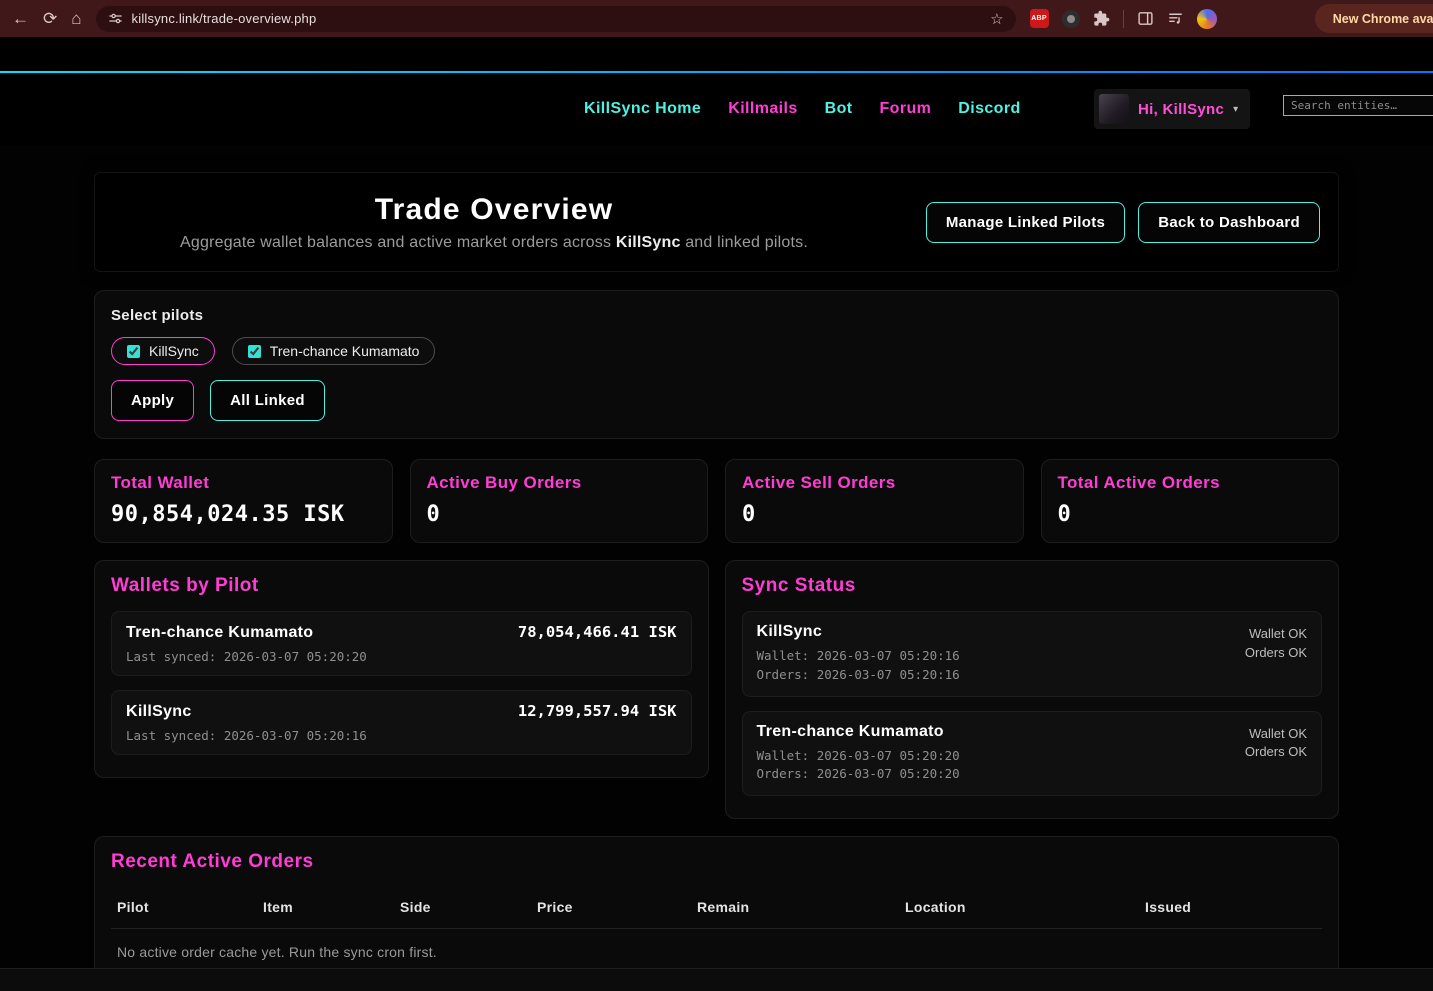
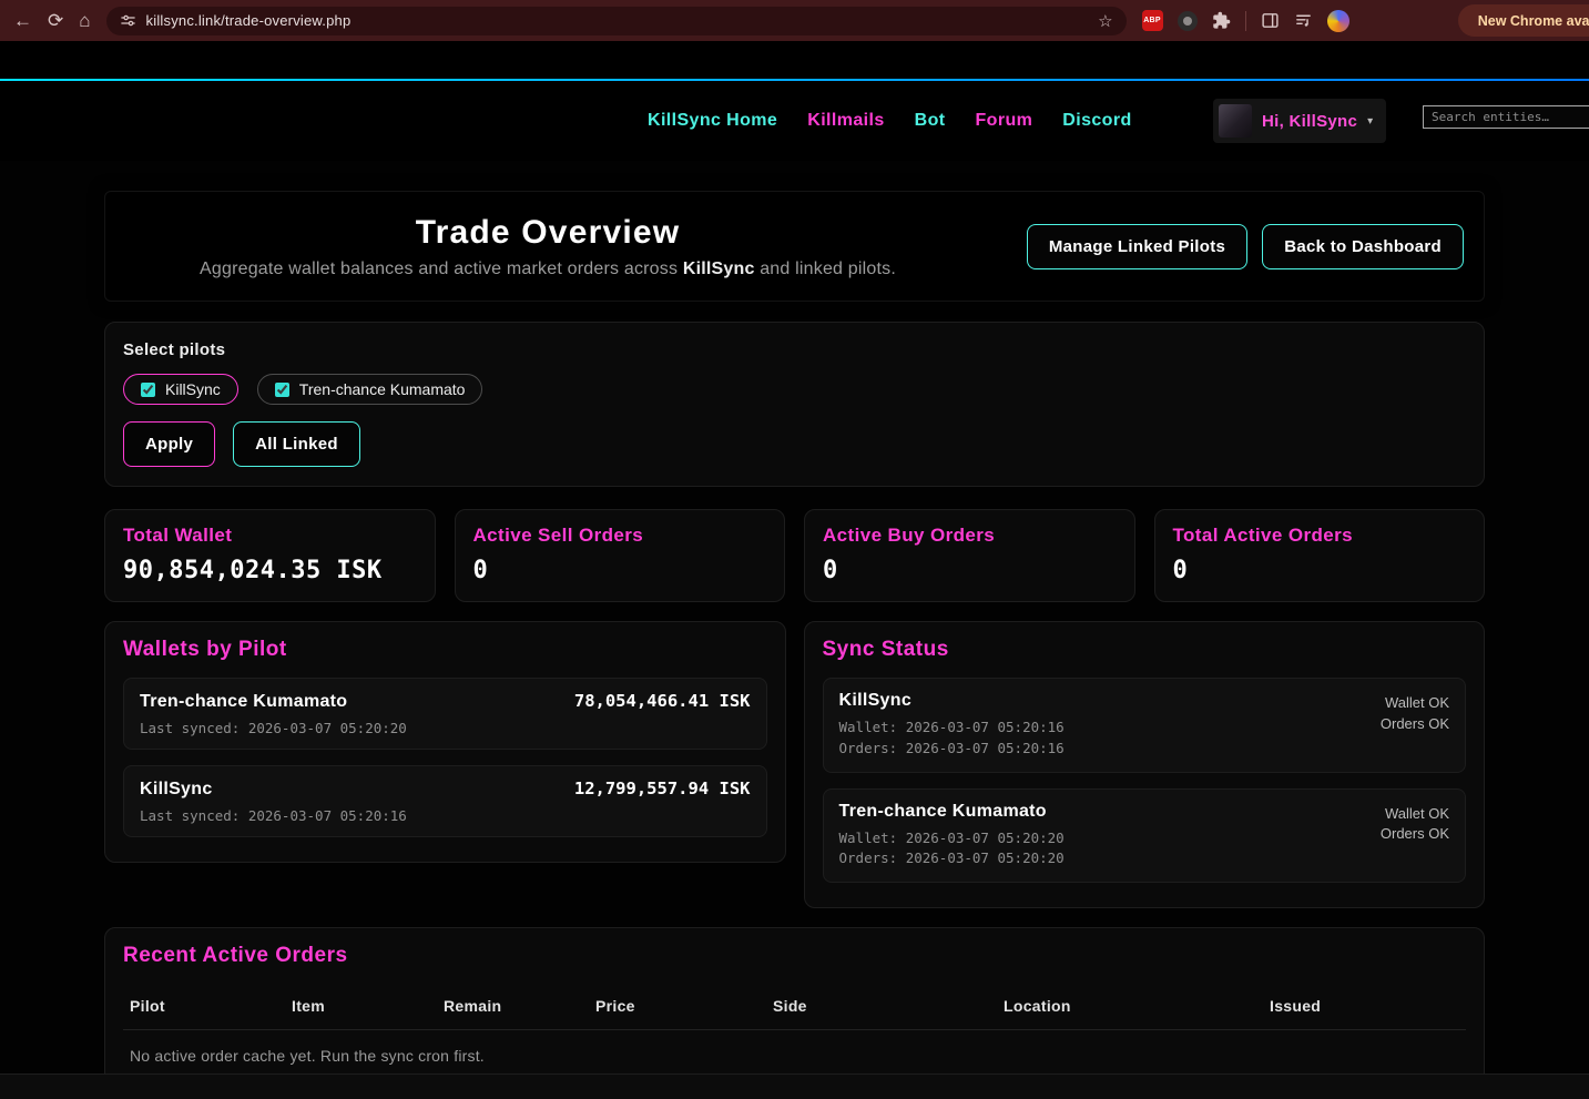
  ←
  ⟳
  ⌂
  killsync.link/trade-overview.php
  ☆
  New Chrome ava
  KillSync Home
  Killmails
  Bot
  Forum
  Discord
  Hi, KillSync
  ▾
  Search entities…
  Trade Overview
  Aggregate wallet balances and active market orders across KillSync and linked pilots.
  Manage Linked Pilots
  Back to Dashboard
  Select pilots
  KillSync
  Tren-chance Kumamato
  Apply
  All Linked
  Total Wallet
  90,854,024.35 ISK
- Active Buy Orders
+ Active Sell Orders
  0
- Active Sell Orders
+ Active Buy Orders
  0
  Total Active Orders
  0
  Wallets by Pilot
  Tren-chance Kumamato
  78,054,466.41 ISK
  Last synced: 2026-03-07 05:20:20
  KillSync
  12,799,557.94 ISK
  Last synced: 2026-03-07 05:20:16
  Sync Status
  KillSync
  Wallet: 2026-03-07 05:20:16
  Orders: 2026-03-07 05:20:16
  Wallet OK
  Orders OK
  Tren-chance Kumamato
  Wallet: 2026-03-07 05:20:20
  Orders: 2026-03-07 05:20:20
  Wallet OK
  Orders OK
  Recent Active Orders
  Pilot
  Item
- Side
+ Remain
  Price
- Remain
+ Side
  Location
  Issued
  No active order cache yet. Run the sync cron first.
